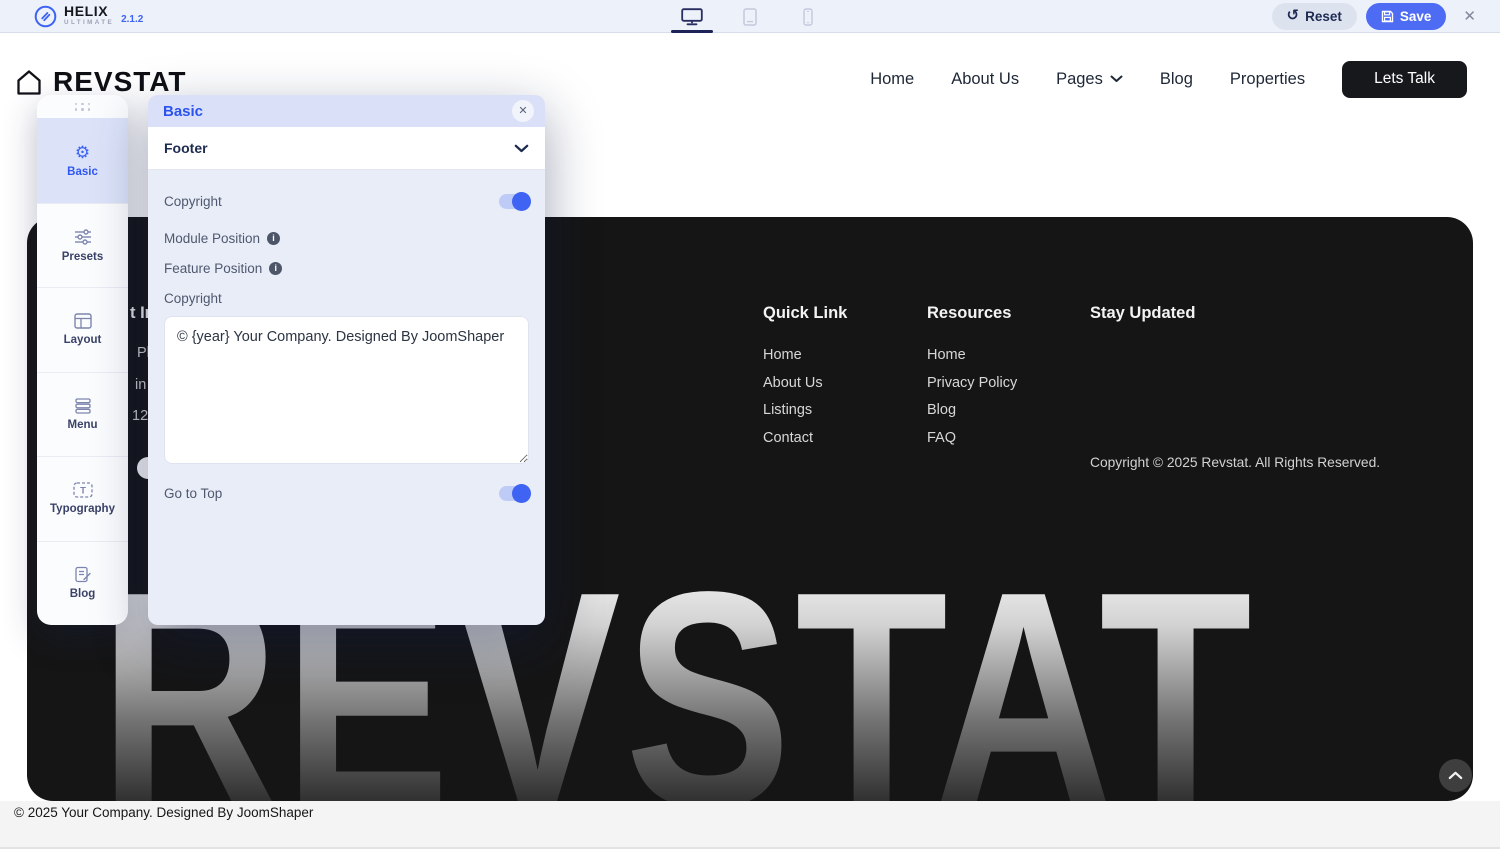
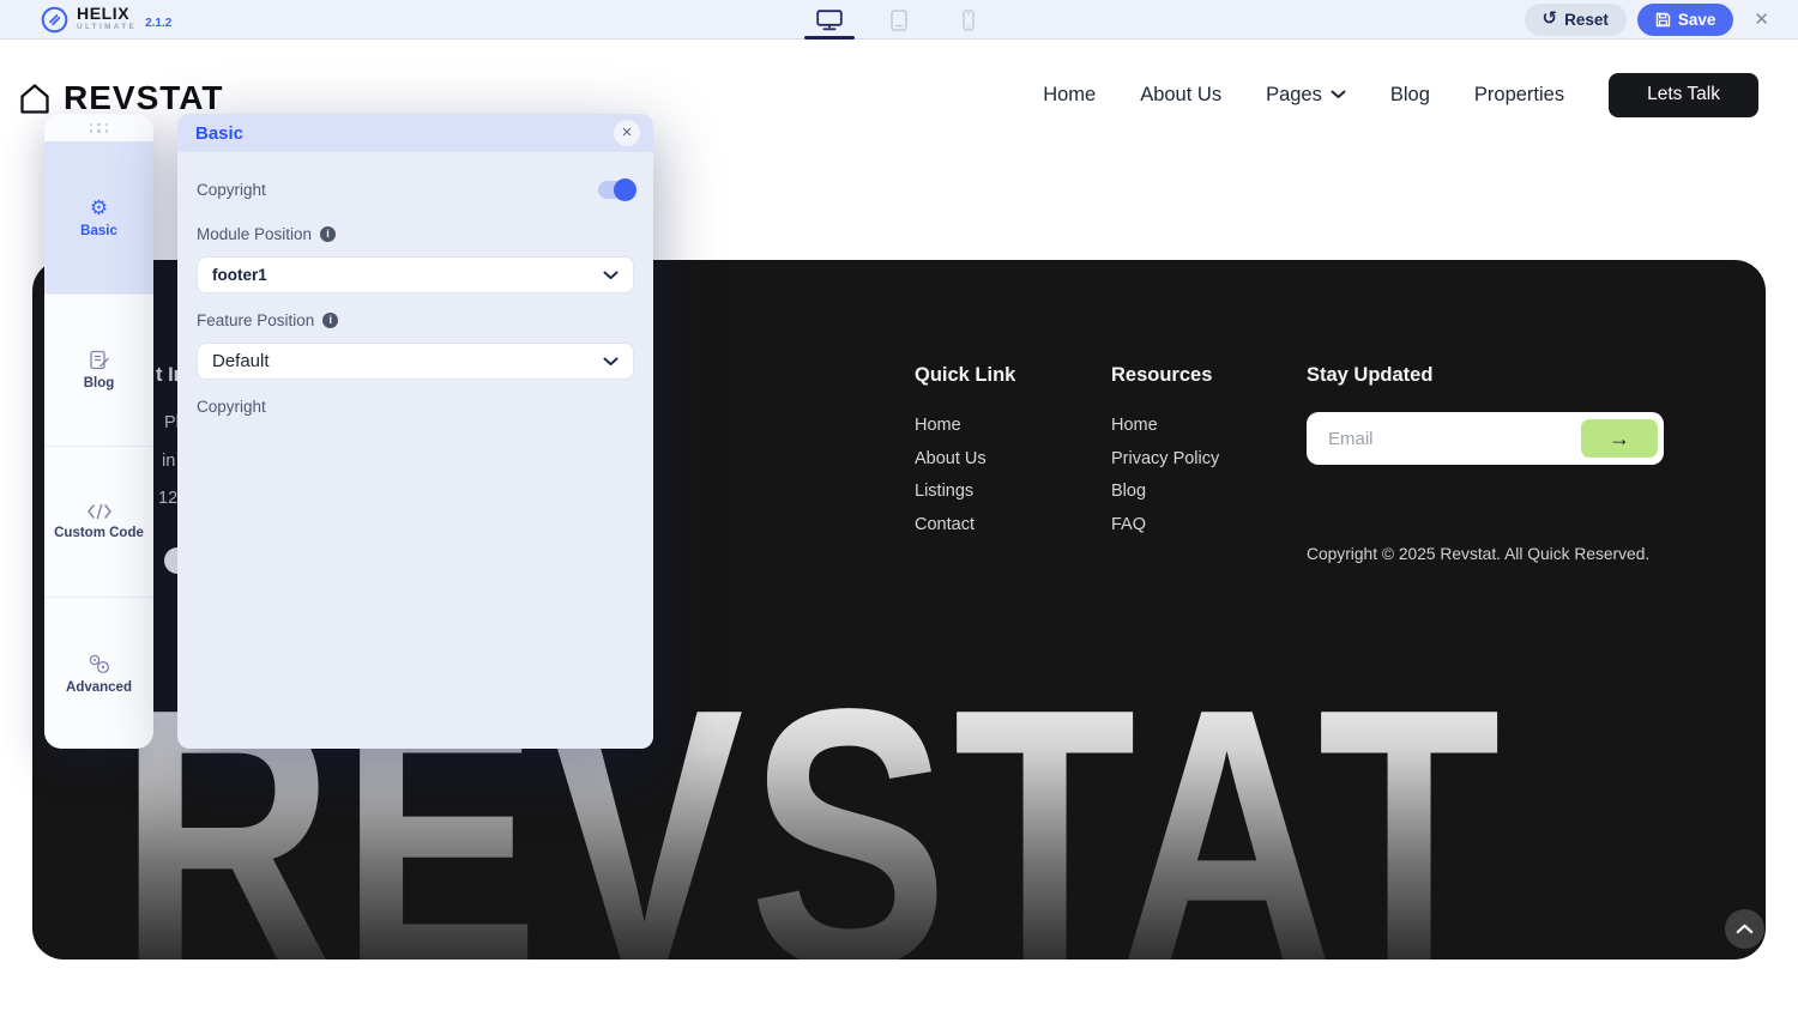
  HELIX
  2.1.2
  ↺
  Reset
  Save
  ✕
  REVSTAT
  Home
  About Us
  Pages
  Blog
  Properties
  Lets Talk
  in
  12
  Quick Link
  Home
  About Us
  Listings
  Contact
  Resources
  Home
  Privacy Policy
  Blog
  FAQ
  Stay Updated
+ Email
+ →
- Copyright © 2025 Revstat. All Rights Reserved.
+ Copyright © 2025 Revstat. All Quick Reserved.
  REVSTAT
- © 2025 Your Company. Designed By JoomShaper
  ⚙
  Basic
- Presets
- Layout
- Menu
- T
- Typography
  Blog
+ Custom Code
+ Advanced
  Basic
  ✕
- Footer
  Copyright
  Module Position
  i
+ footer1
  Feature Position
  i
+ Default
  Copyright
- © {year} Your Company. Designed By JoomShaper
- Go to Top
